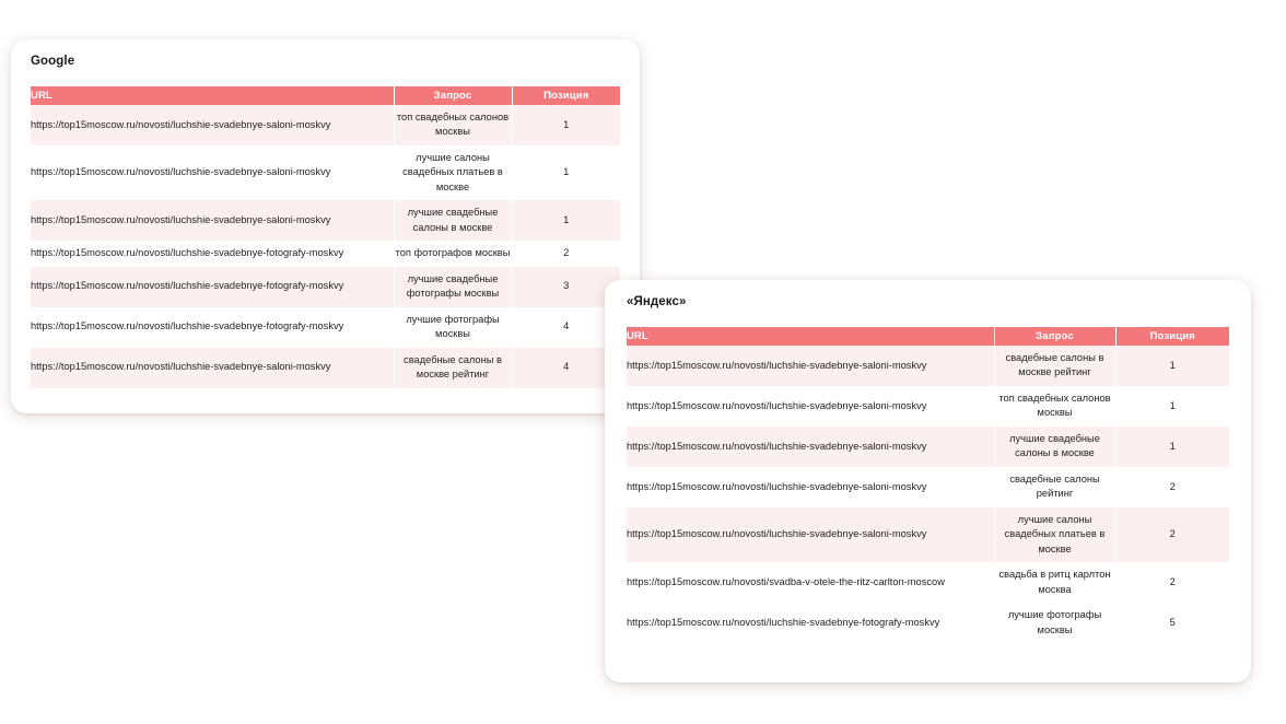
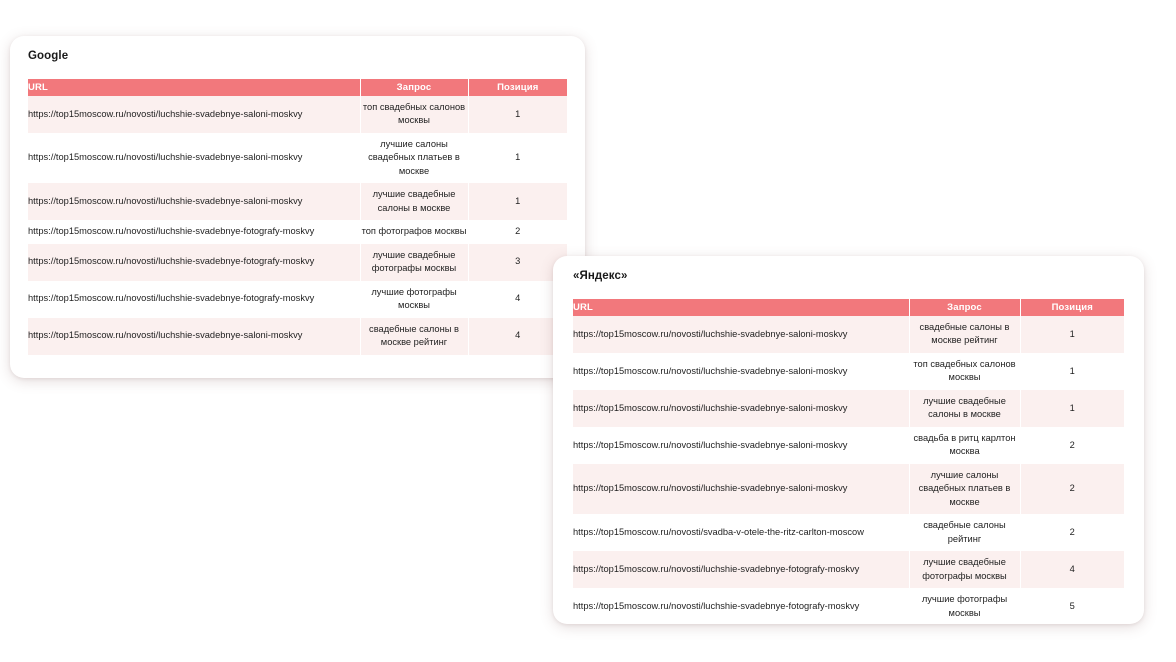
  Google
  URL	Запрос	Позиция
  https://top15moscow.ru/novosti/luchshie-svadebnye-saloni-moskvy	топ свадебных салонов москвы	1
  https://top15moscow.ru/novosti/luchshie-svadebnye-saloni-moskvy	лучшие салоны свадебных платьев в москве	1
  https://top15moscow.ru/novosti/luchshie-svadebnye-saloni-moskvy	лучшие свадебные салоны в москве	1
  https://top15moscow.ru/novosti/luchshie-svadebnye-fotografy-moskvy	топ фотографов москвы	2
  https://top15moscow.ru/novosti/luchshie-svadebnye-fotografy-moskvy	лучшие свадебные фотографы москвы	3
  https://top15moscow.ru/novosti/luchshie-svadebnye-fotografy-moskvy	лучшие фотографы москвы	4
  https://top15moscow.ru/novosti/luchshie-svadebnye-saloni-moskvy	свадебные салоны в москве рейтинг	4
  «Яндекс»
  URL	Запрос	Позиция
  https://top15moscow.ru/novosti/luchshie-svadebnye-saloni-moskvy	свадебные салоны в москве рейтинг	1
  https://top15moscow.ru/novosti/luchshie-svadebnye-saloni-moskvy	топ свадебных салонов москвы	1
  https://top15moscow.ru/novosti/luchshie-svadebnye-saloni-moskvy	лучшие свадебные салоны в москве	1
- https://top15moscow.ru/novosti/luchshie-svadebnye-saloni-moskvy	свадебные салоны рейтинг	2
+ https://top15moscow.ru/novosti/luchshie-svadebnye-saloni-moskvy	свадьба в ритц карлтон москва	2
  https://top15moscow.ru/novosti/luchshie-svadebnye-saloni-moskvy	лучшие салоны свадебных платьев в москве	2
- https://top15moscow.ru/novosti/svadba-v-otele-the-ritz-carlton-moscow	свадьба в ритц карлтон москва	2
+ https://top15moscow.ru/novosti/svadba-v-otele-the-ritz-carlton-moscow	свадебные салоны рейтинг	2
+ https://top15moscow.ru/novosti/luchshie-svadebnye-fotografy-moskvy	лучшие свадебные фотографы москвы	4
  https://top15moscow.ru/novosti/luchshie-svadebnye-fotografy-moskvy	лучшие фотографы москвы	5
